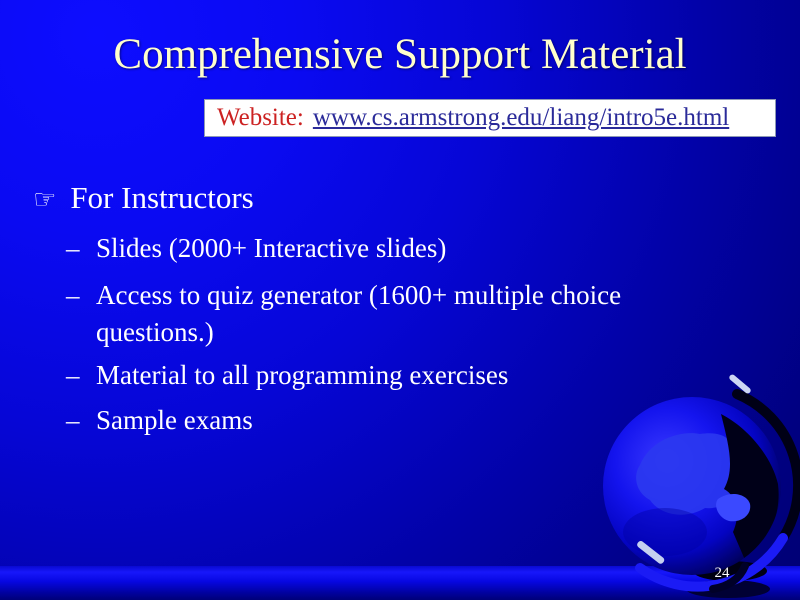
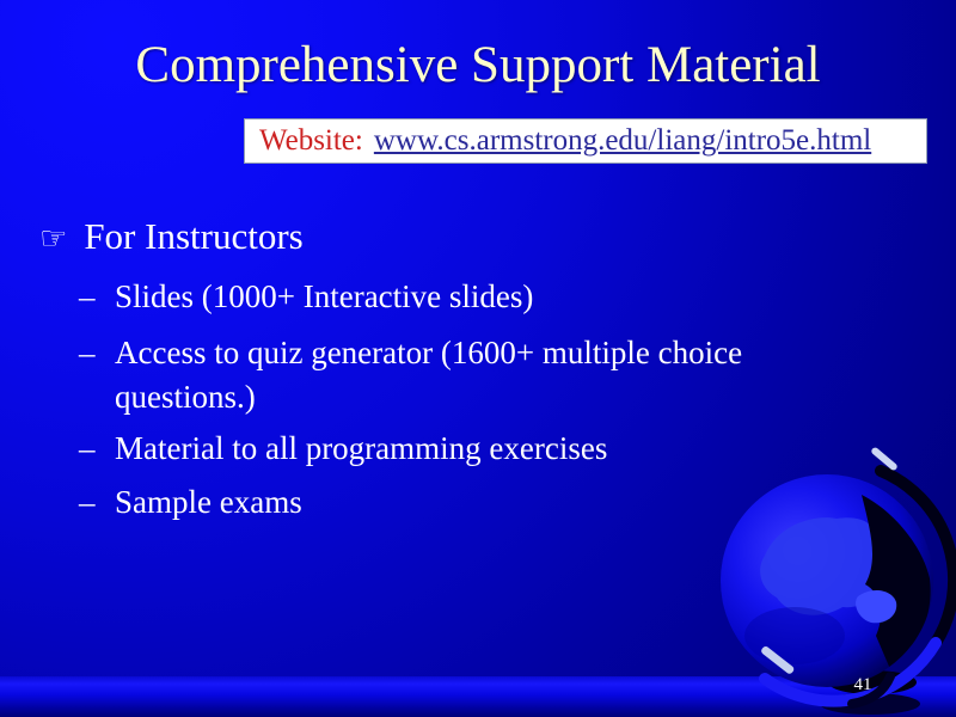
  Comprehensive Support Material
  Website:
  www.cs.armstrong.edu/liang/intro5e.html
  ☞
  For Instructors
  –
- Slides (2000+ Interactive slides)
+ Slides (1000+ Interactive slides)
  –
  Access to quiz generator (1600+ multiple choice
  questions.)
  –
  Material to all programming exercises
  –
  Sample exams
- 24
+ 41
